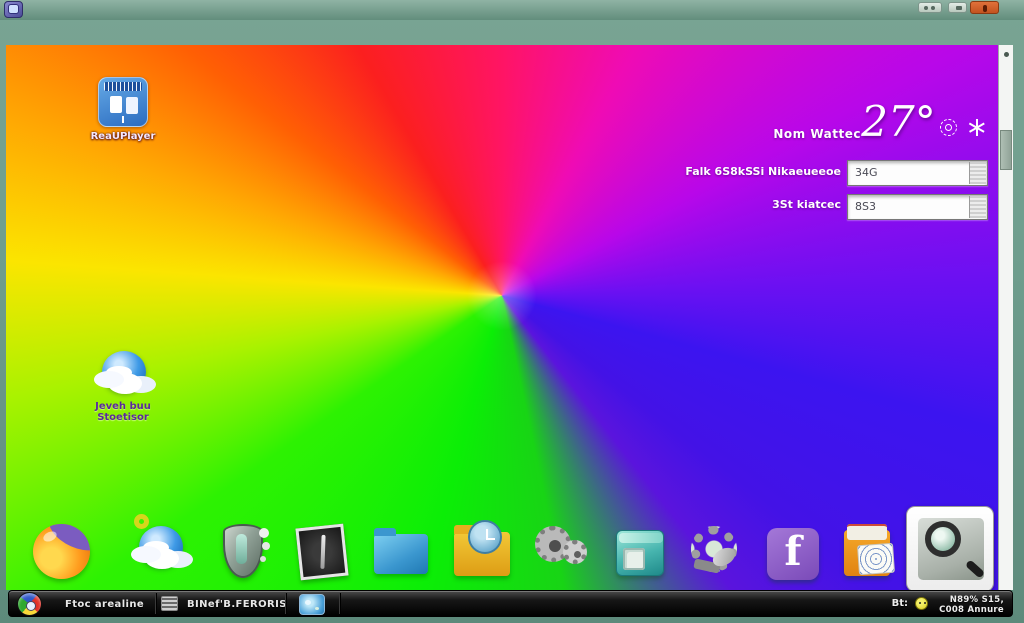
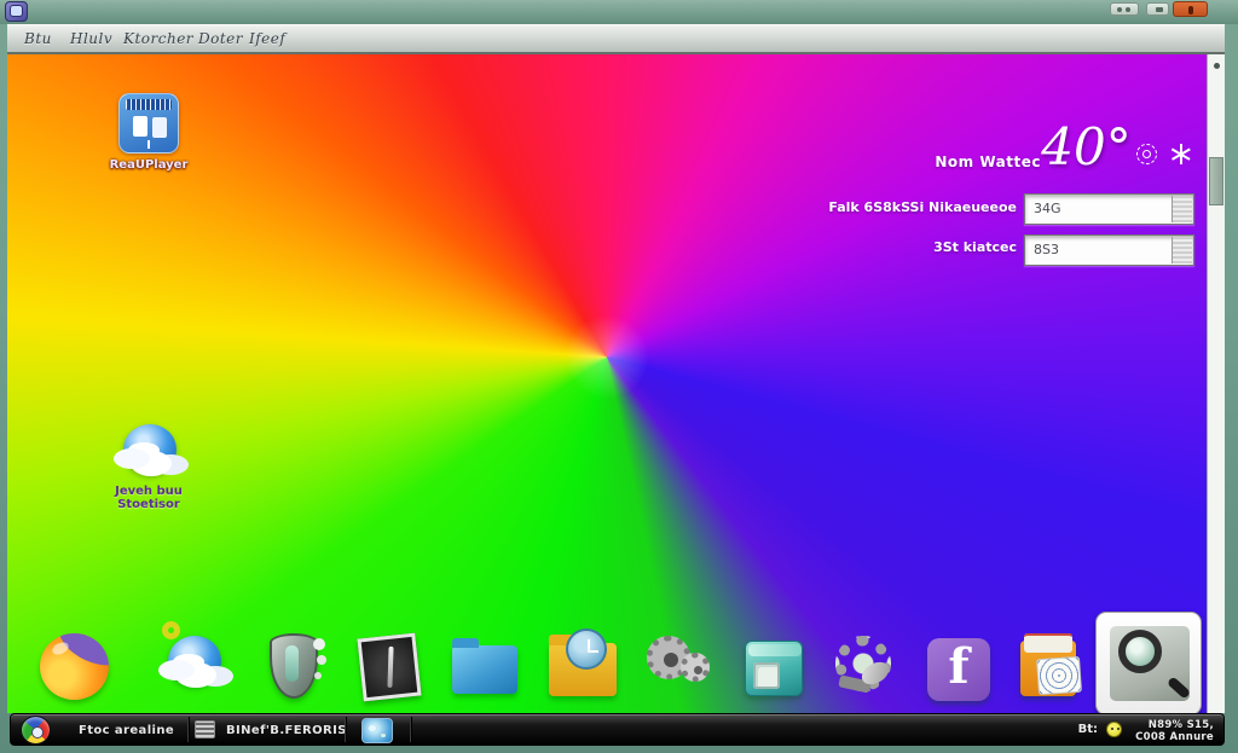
+ Btu
+ Hlulv
+ Ktorcher
+ Doter
+ Ifeef
  ReaUPlayer
  Jeveh buu Stoetisor
  Nom Wattec
- 27°
+ 40°
  Falk 6S8kSSi Nikaeueeoe
  34G
  3St kiatcec
  8S3
  f
  Ftoc arealine
  BINef'B.FERORIS
  Bt:
  N89% S15,
  C008 Annure
